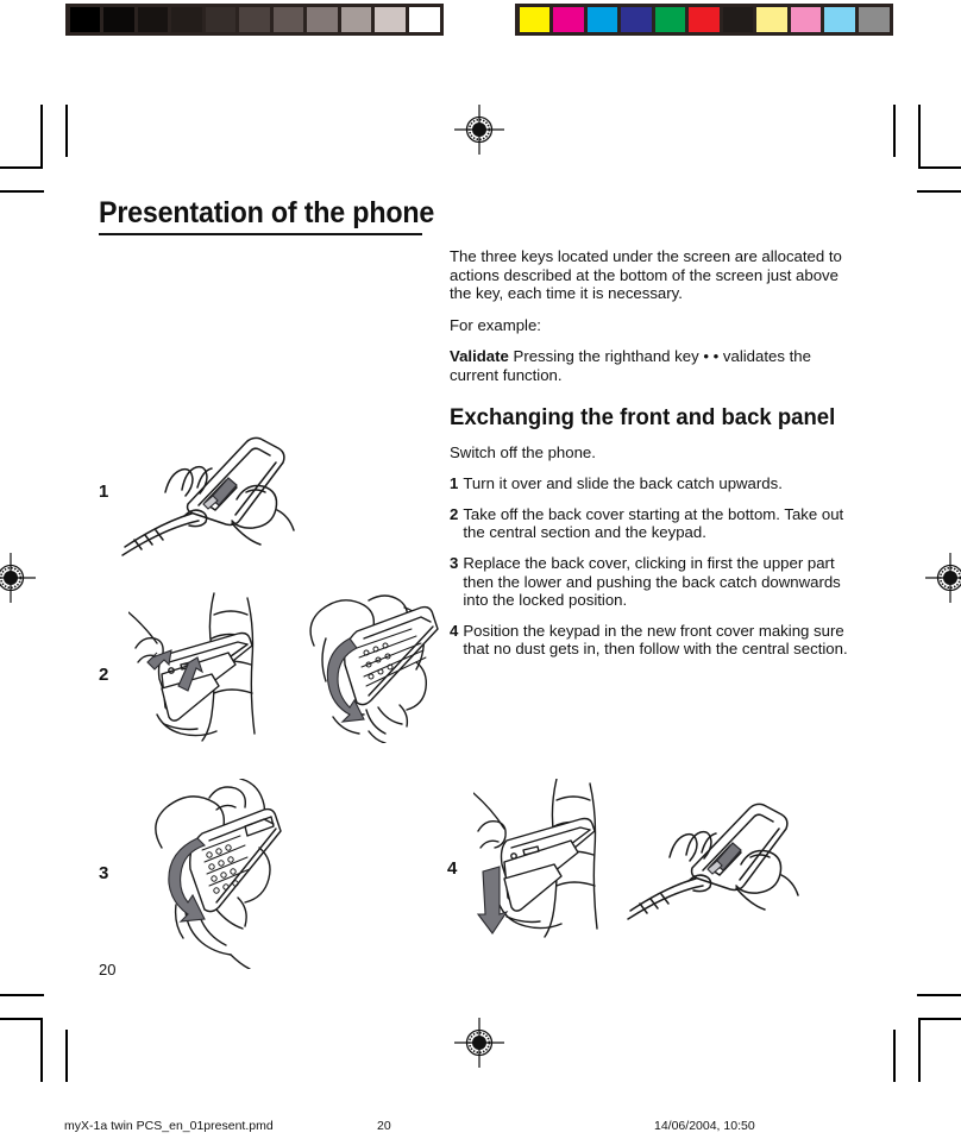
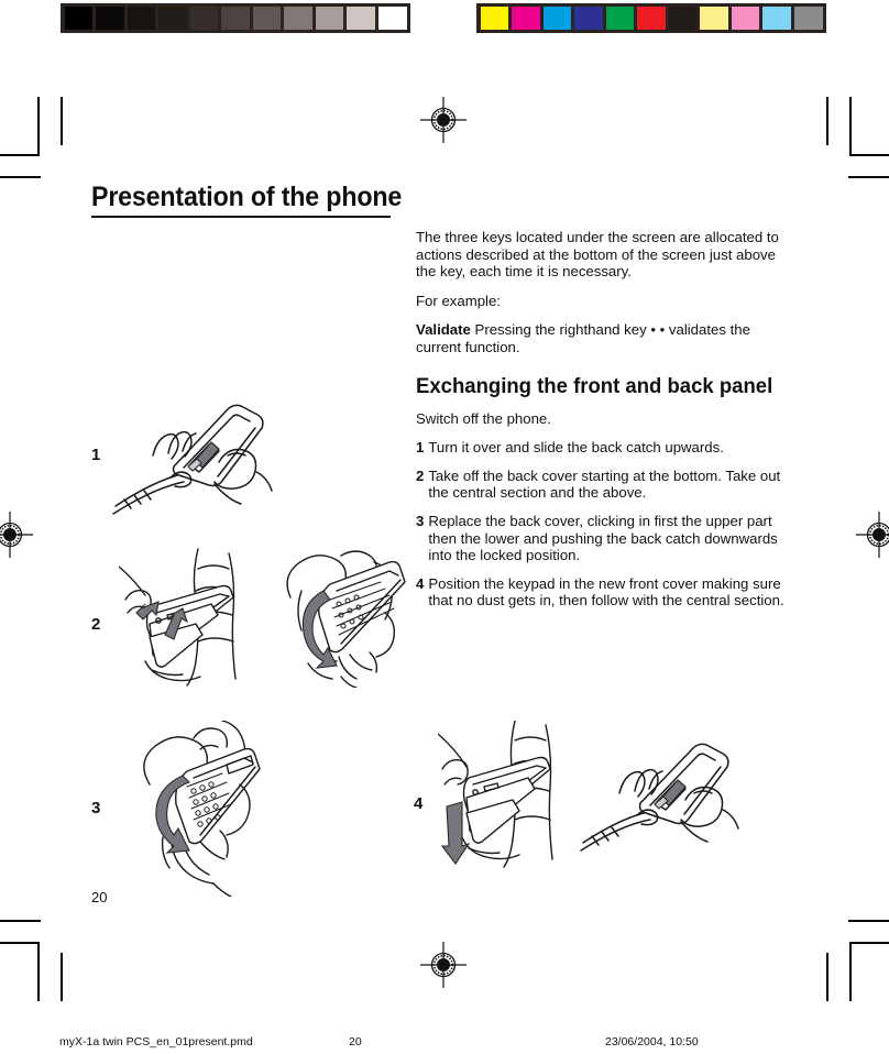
  Presentation of the phone
  The three keys located under the screen are allocated to actions described at the bottom of the screen just above the key, each time it is necessary.
  For example:
  Validate Pressing the righthand key • • validates the current function.
  Exchanging the front and back panel
  Switch off the phone.
  1
  Turn it over and slide the back catch upwards.
  2
- Take off the back cover starting at the bottom. Take out the central section and the keypad.
+ Take off the back cover starting at the bottom. Take out the central section and the above.
  3
  Replace the back cover, clicking in first the upper part then the lower and pushing the back catch downwards into the locked position.
  4
  Position the keypad in the new front cover making sure that no dust gets in, then follow with the central section.
  1
  2
  3
  4
  20
  myX-1a twin PCS_en_01present.pmd
  20
- 14/06/2004, 10:50
+ 23/06/2004, 10:50
